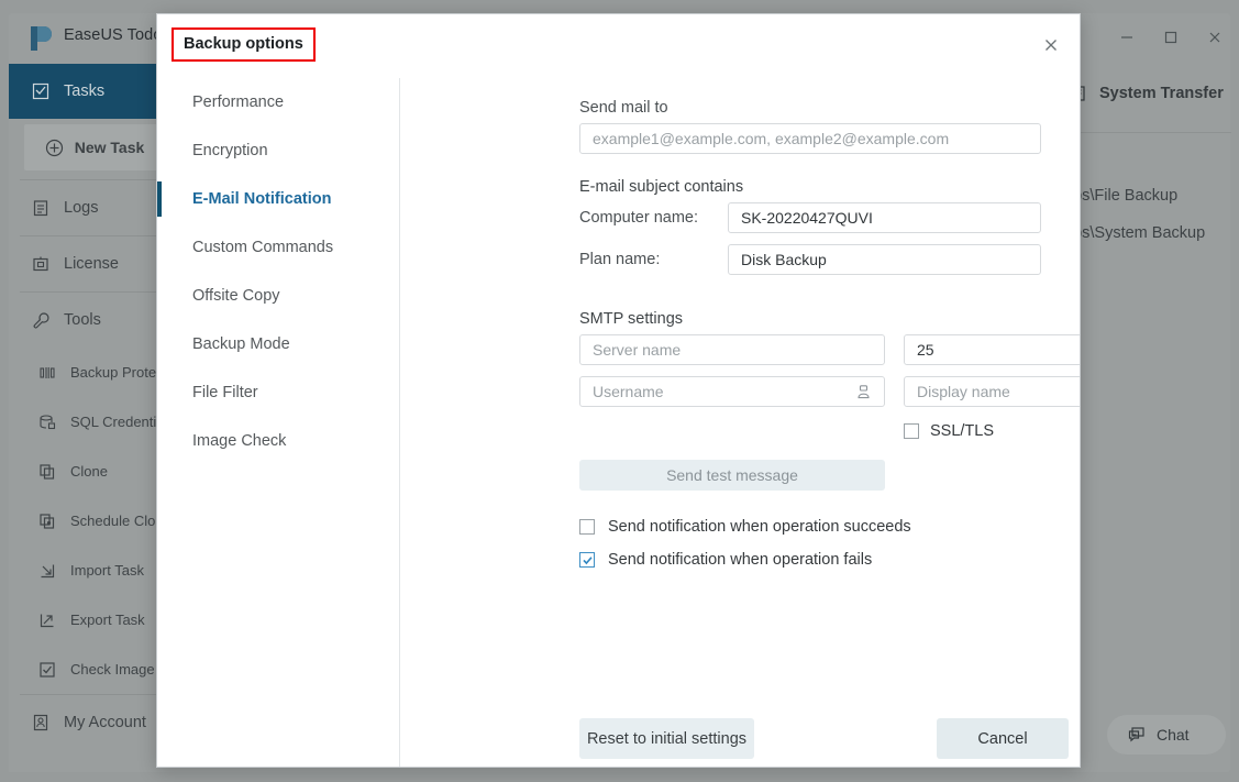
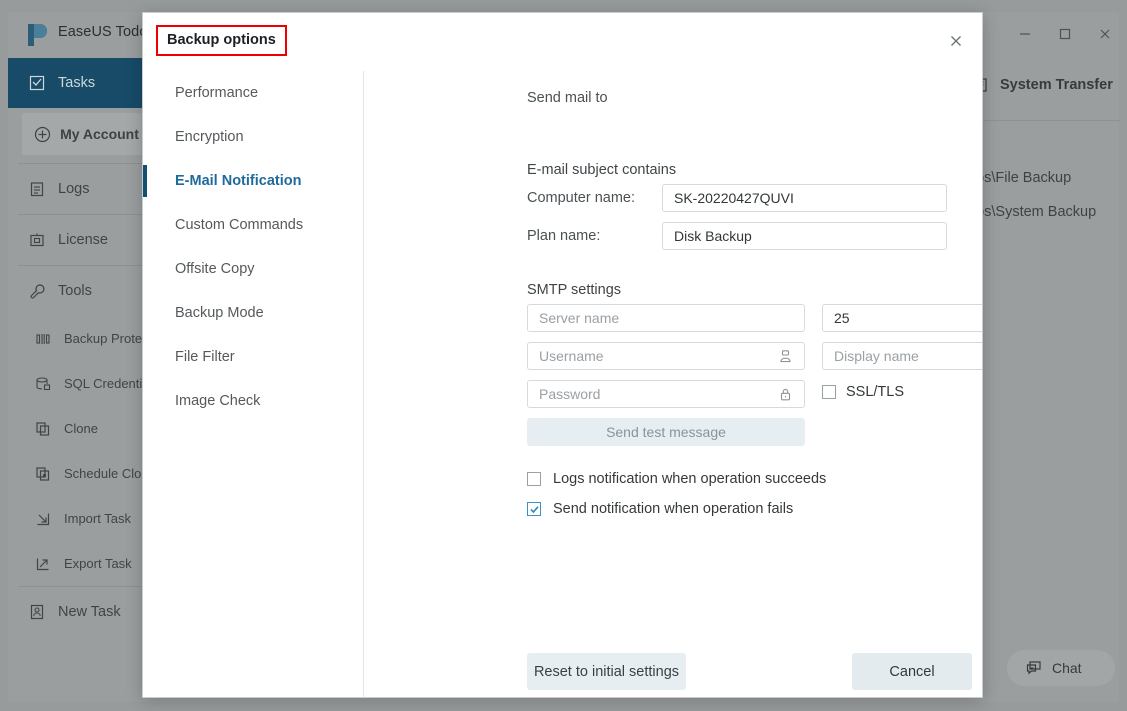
  EaseUS Tod
  Tasks
- New Task
+ My Account
  Logs
  License
  Tools
  Backup Prote
  SQL Credenti
  Clone
  Schedule Clo
  Import Task
  Export Task
- Check Image
- My Account
+ New Task
  System Transfer
  s\File Backup
  s\System Backup
  Chat
  Backup options
  Performance
  Encryption
  E-Mail Notification
  Custom Commands
  Offsite Copy
  Backup Mode
  File Filter
  Image Check
  Send mail to
- example1@example.com, example2@example.com
  E-mail subject contains
  Computer name:
  SK-20220427QUVI
  Plan name:
  Disk Backup
  SMTP settings
  Server name
  25
  Username
  Display name
+ Password
  SSL/TLS
  Send test message
- Send notification when operation succeeds
+ Logs notification when operation succeeds
  Send notification when operation fails
  Reset to initial settings
  Cancel
